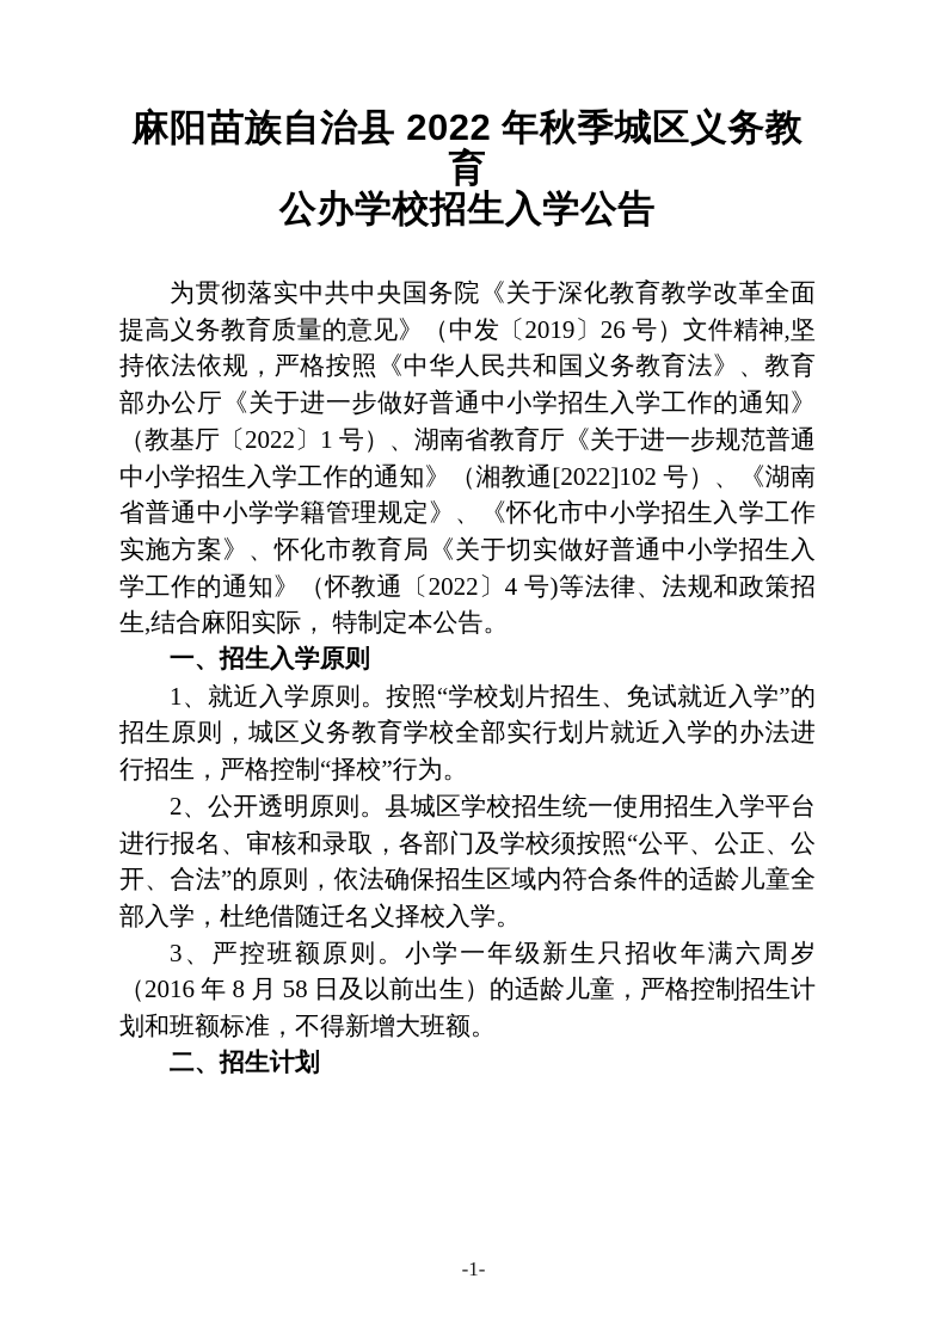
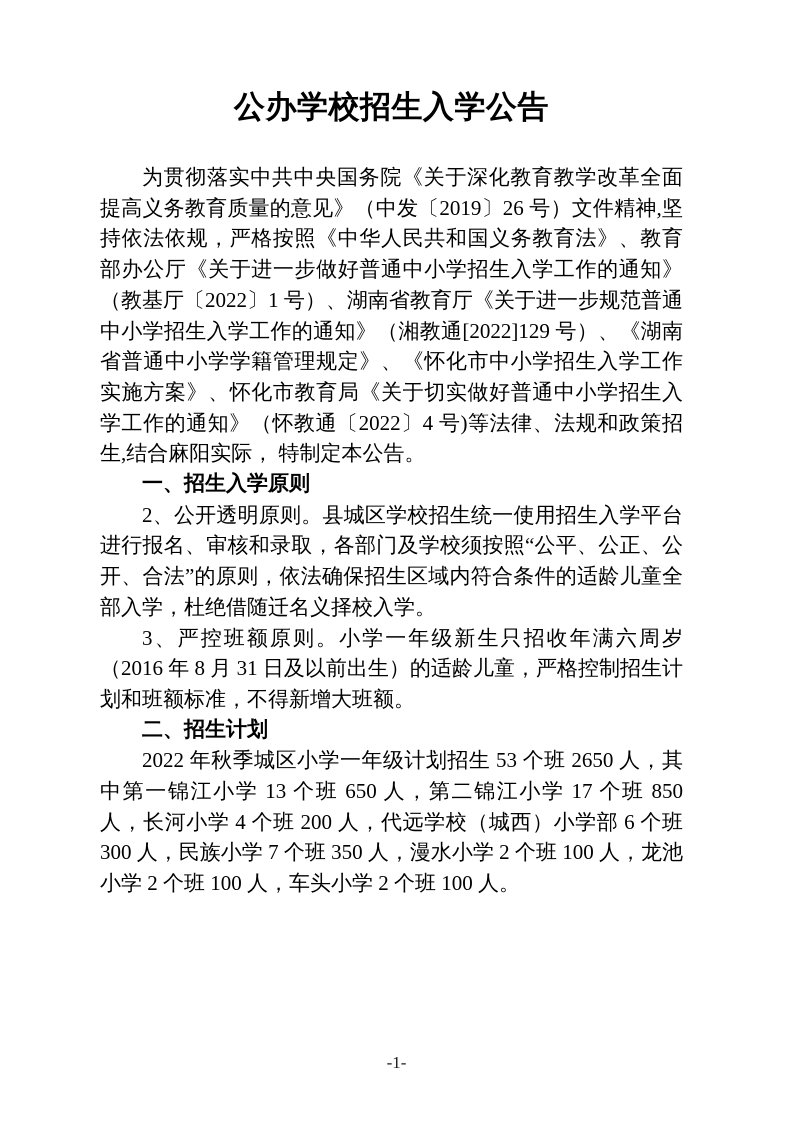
- 麻阳苗族自治县 2022 年秋季城区义务教育
  公办学校招生入学公告
- 为贯彻落实中共中央国务院《关于深化教育教学改革全面提高义务教育质量的意见》（中发〔2019〕26 号）文件精神,坚持依法依规，严格按照《中华人民共和国义务教育法》、教育部办公厅《关于进一步做好普通中小学招生入学工作的通知》（教基厅〔2022〕1 号）、湖南省教育厅《关于进一步规范普通中小学招生入学工作的通知》（湘教通[2022]102 号）、《湖南省普通中小学学籍管理规定》、《怀化市中小学招生入学工作实施方案》、怀化市教育局《关于切实做好普通中小学招生入学工作的通知》（怀教通〔2022〕4 号)等法律、法规和政策招生,结合麻阳实际， 特制定本公告。
+ 为贯彻落实中共中央国务院《关于深化教育教学改革全面提高义务教育质量的意见》（中发〔2019〕26 号）文件精神,坚持依法依规，严格按照《中华人民共和国义务教育法》、教育部办公厅《关于进一步做好普通中小学招生入学工作的通知》（教基厅〔2022〕1 号）、湖南省教育厅《关于进一步规范普通中小学招生入学工作的通知》（湘教通[2022]129 号）、《湖南省普通中小学学籍管理规定》、《怀化市中小学招生入学工作实施方案》、怀化市教育局《关于切实做好普通中小学招生入学工作的通知》（怀教通〔2022〕4 号)等法律、法规和政策招生,结合麻阳实际， 特制定本公告。
  一、招生入学原则
- 1、就近入学原则。按照“学校划片招生、免试就近入学”的招生原则，城区义务教育学校全部实行划片就近入学的办法进行招生，严格控制“择校”行为。
  2、公开透明原则。县城区学校招生统一使用招生入学平台进行报名、审核和录取，各部门及学校须按照“公平、公正、公开、合法”的原则，依法确保招生区域内符合条件的适龄儿童全部入学，杜绝借随迁名义择校入学。
- 3、严控班额原则。小学一年级新生只招收年满六周岁（2016 年 8 月 58 日及以前出生）的适龄儿童，严格控制招生计划和班额标准，不得新增大班额。
+ 3、严控班额原则。小学一年级新生只招收年满六周岁（2016 年 8 月 31 日及以前出生）的适龄儿童，严格控制招生计划和班额标准，不得新增大班额。
  二、招生计划
+ 2022 年秋季城区小学一年级计划招生 53 个班 2650 人，其中第一锦江小学 13 个班 650 人，第二锦江小学 17 个班 850 人，长河小学 4 个班 200 人，代远学校（城西）小学部 6 个班 300 人，民族小学 7 个班 350 人，漫水小学 2 个班 100 人，龙池小学 2 个班 100 人，车头小学 2 个班 100 人。
  -1-
